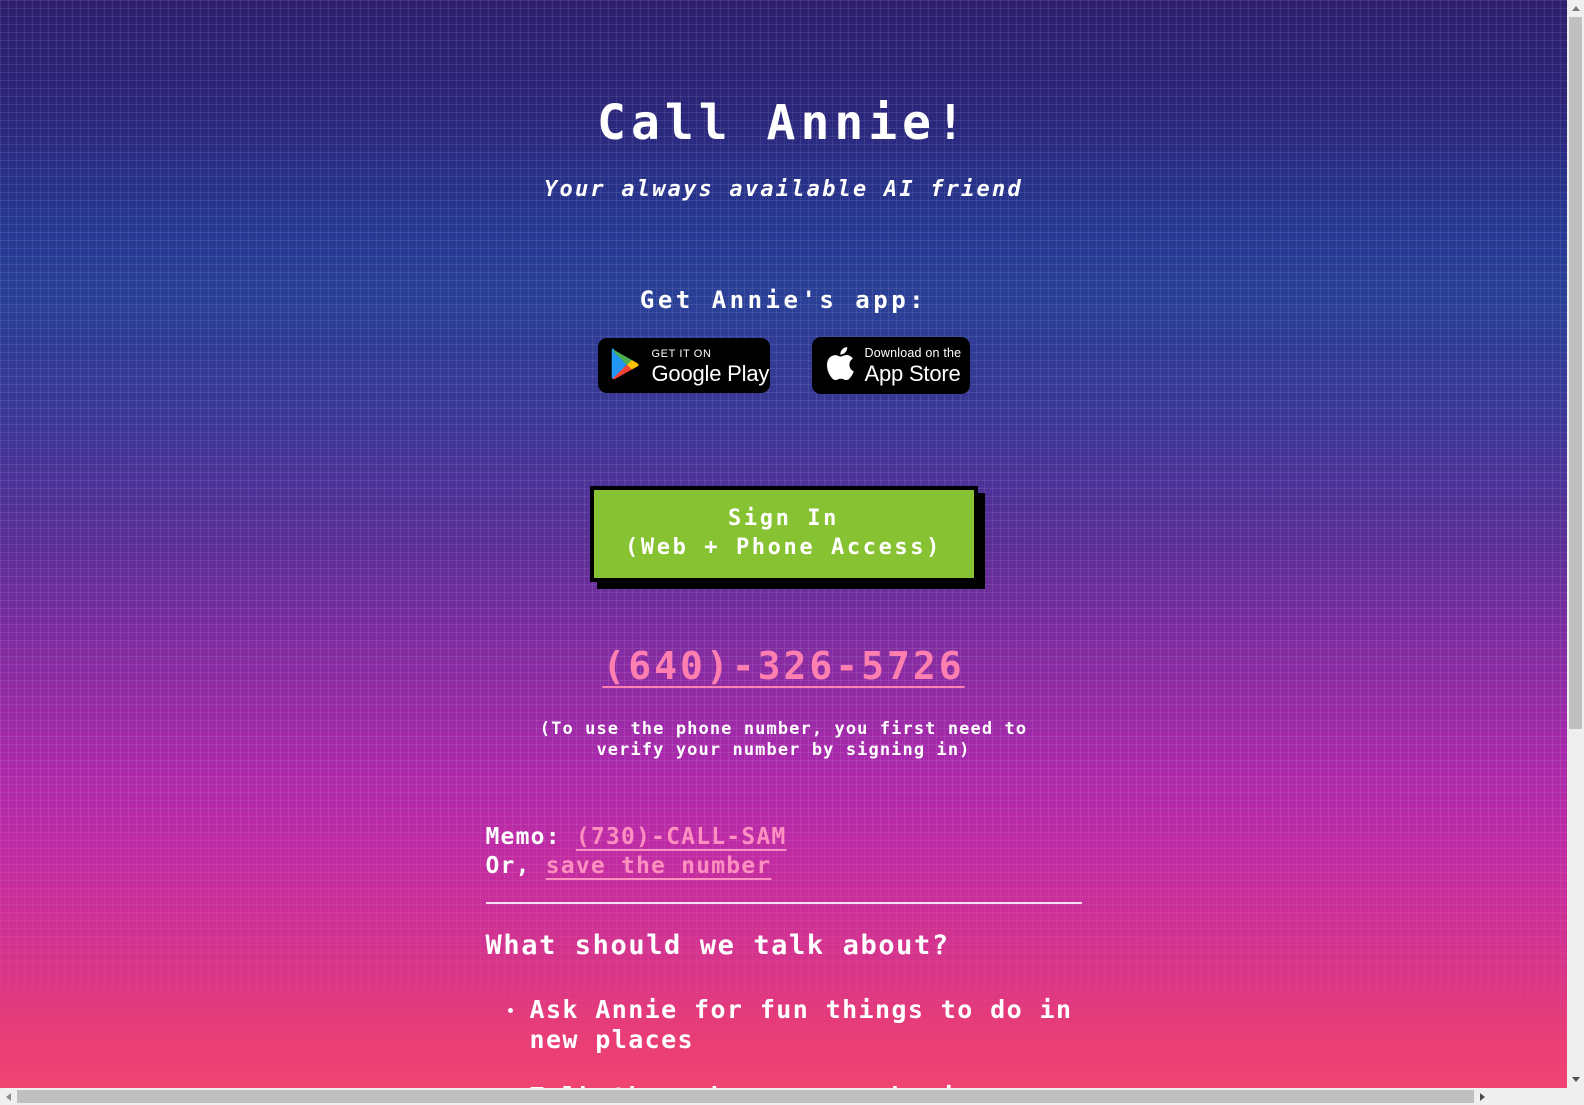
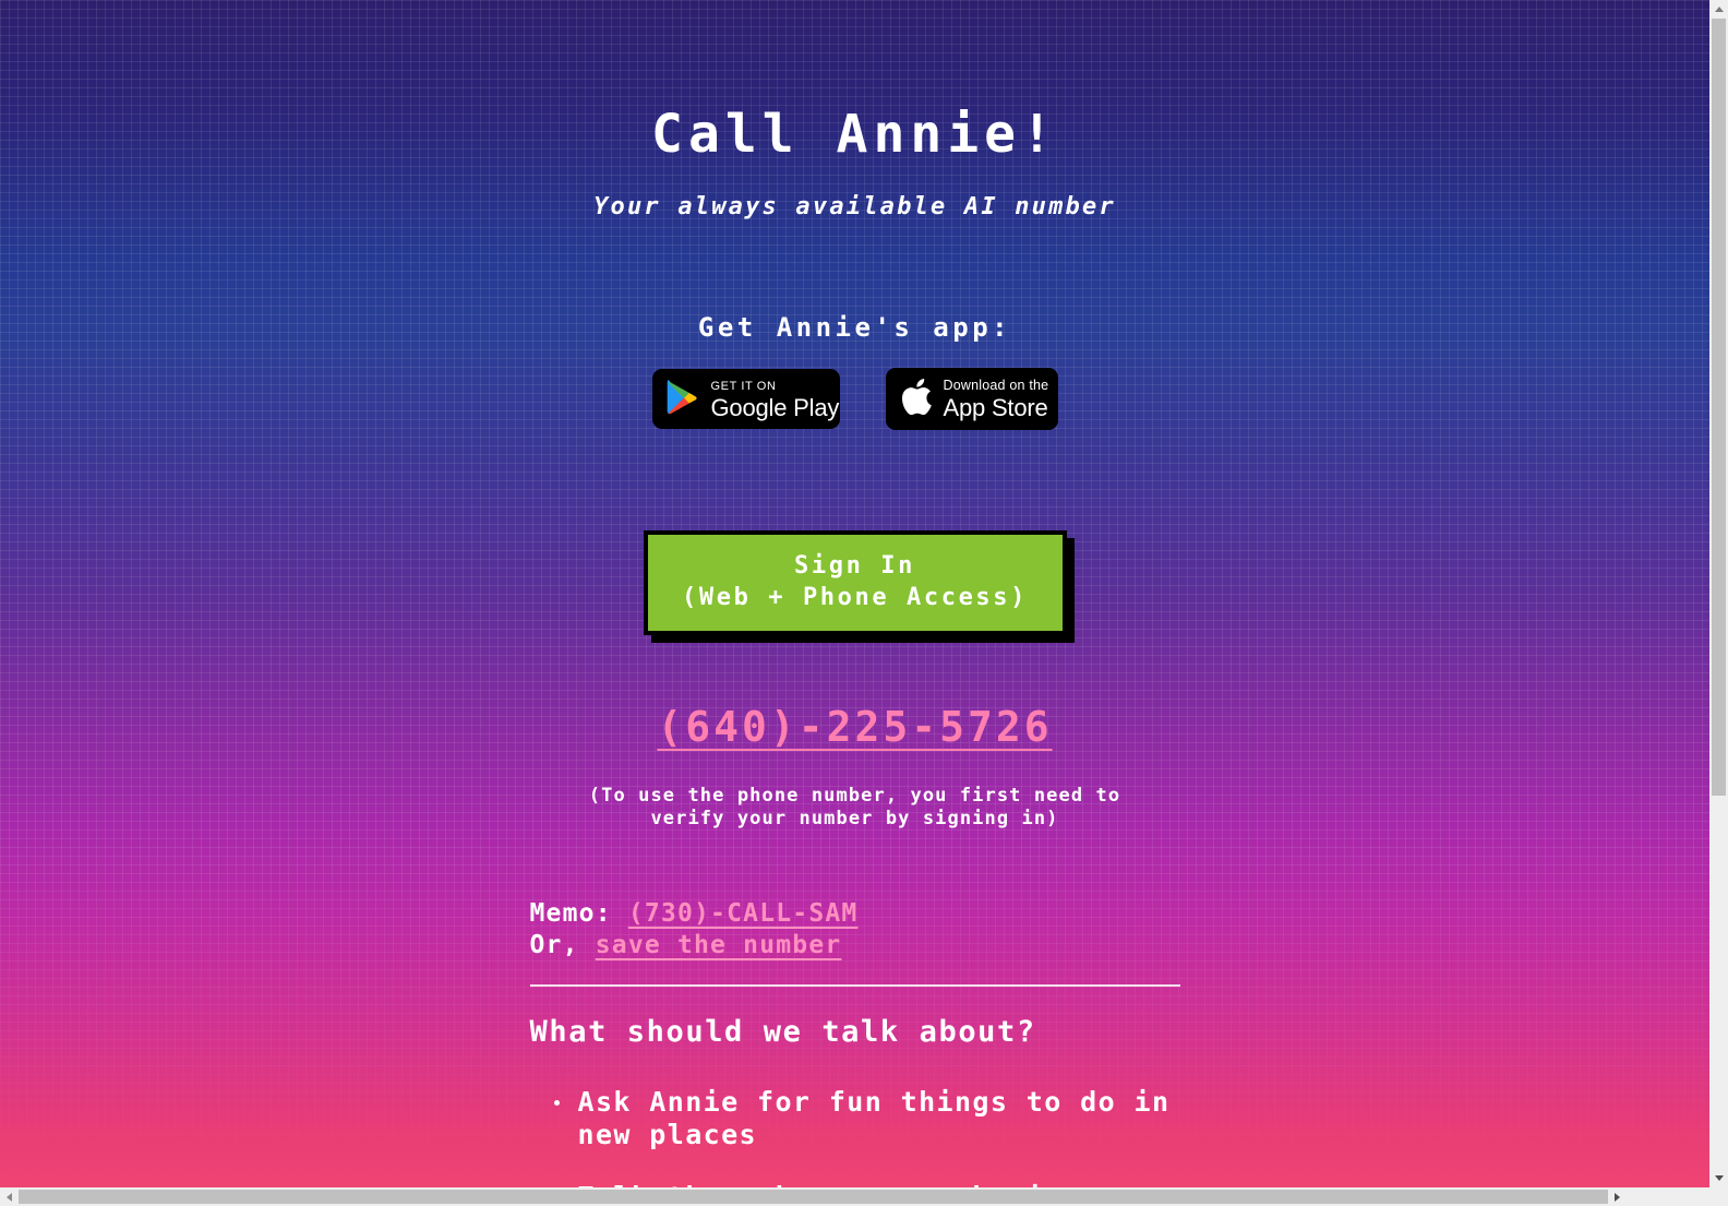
  Call Annie!
- Your always available AI friend
+ Your always available AI number
  Get Annie's app:
  GET IT ON
  Google Play
  Download on the
  App Store
  Sign In
  (Web + Phone Access)
- (640)-326-5726
+ (640)-225-5726
  (To use the phone number, you first need to
  verify your number by signing in)
  Memo: (730)-CALL-SAM
  Or, save the number
  What should we talk about?
  Ask Annie for fun things to do in new places
